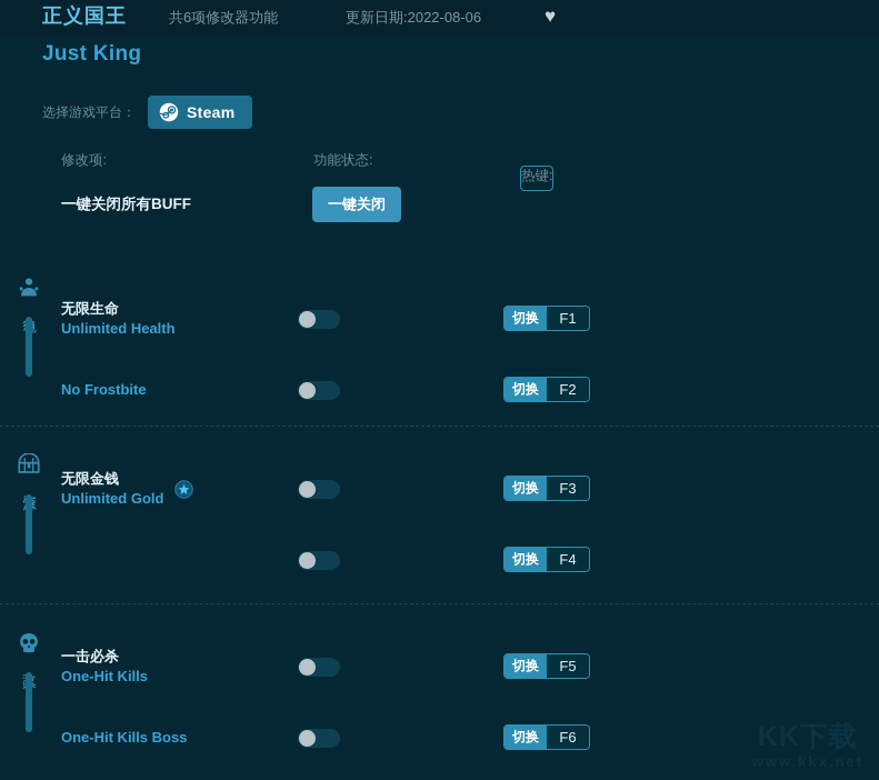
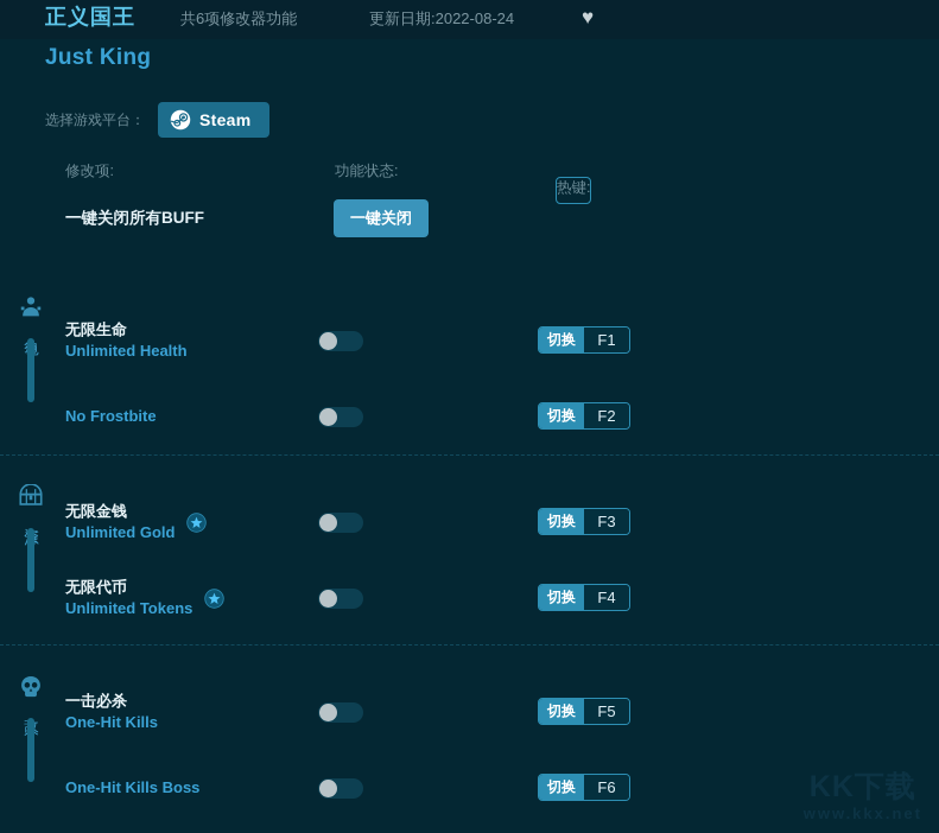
  正义国王
  共6项修改器功能
- 更新日期:2022-08-06
+ 更新日期:2022-08-24
  ♥
  Just King
  选择游戏平台：
  Steam
  修改项:
  功能状态:
  热键:
  一键关闭所有BUFF
  一键关闭
  无限生命
  Unlimited Health
  切换
  F1
  No Frostbite
  切换
  F2
  无限金钱
  Unlimited Gold
  切换
  F3
+ 无限代币
+ Unlimited Tokens
  切换
  F4
  一击必杀
  One-Hit Kills
  切换
  F5
  One-Hit Kills Boss
  切换
  F6
